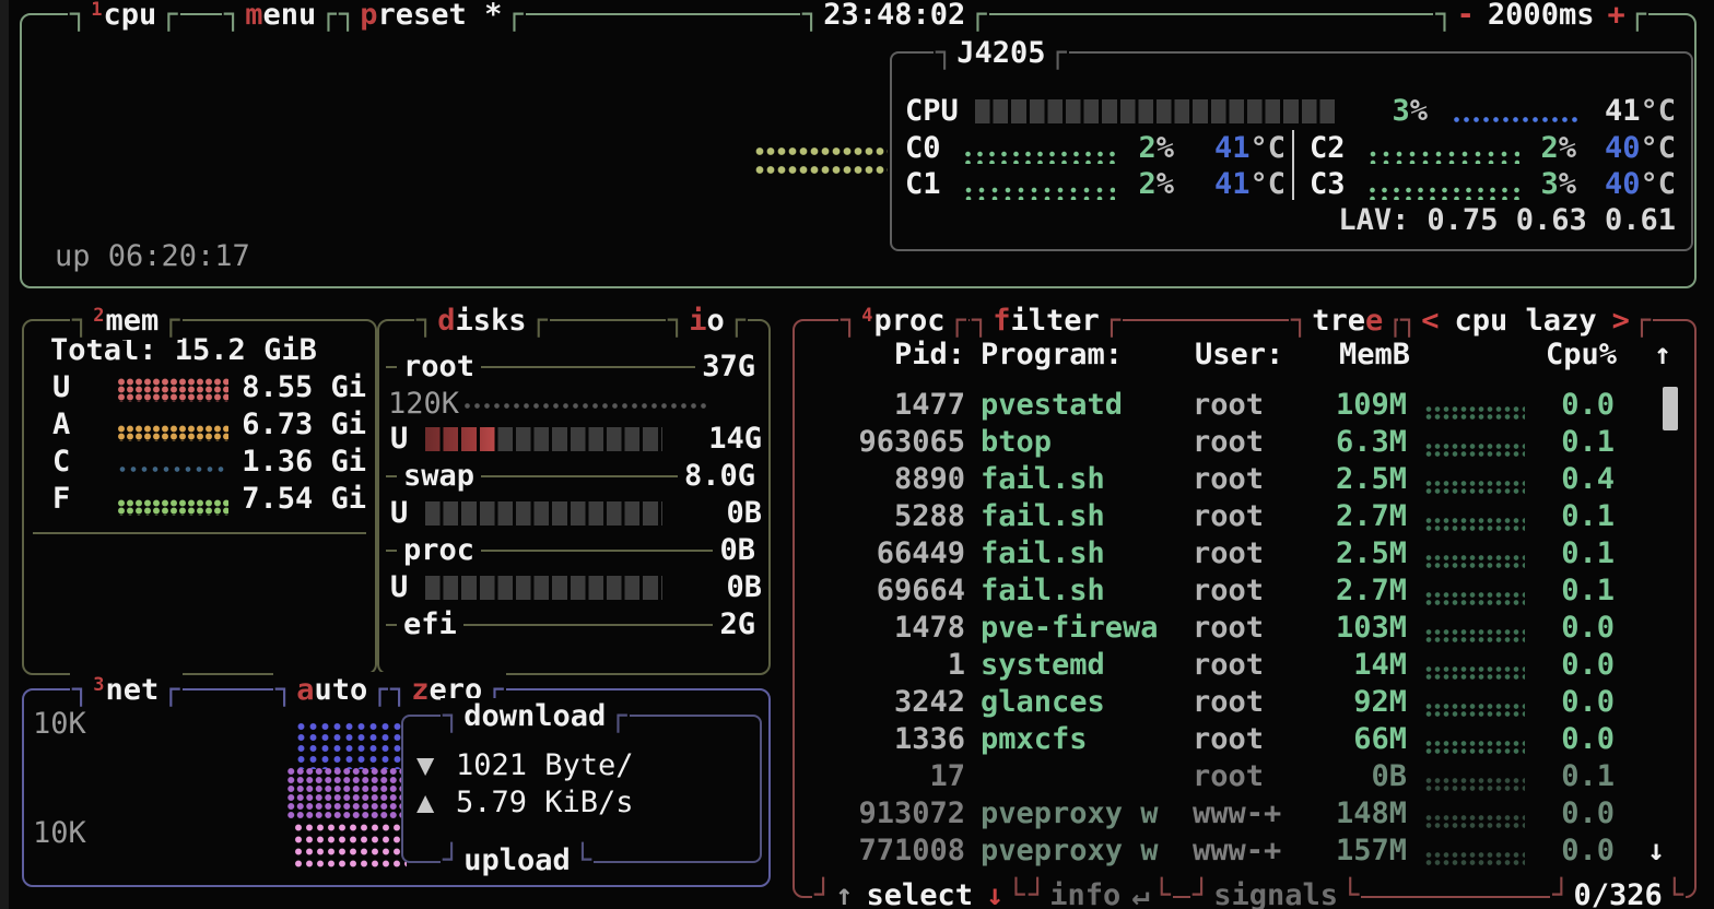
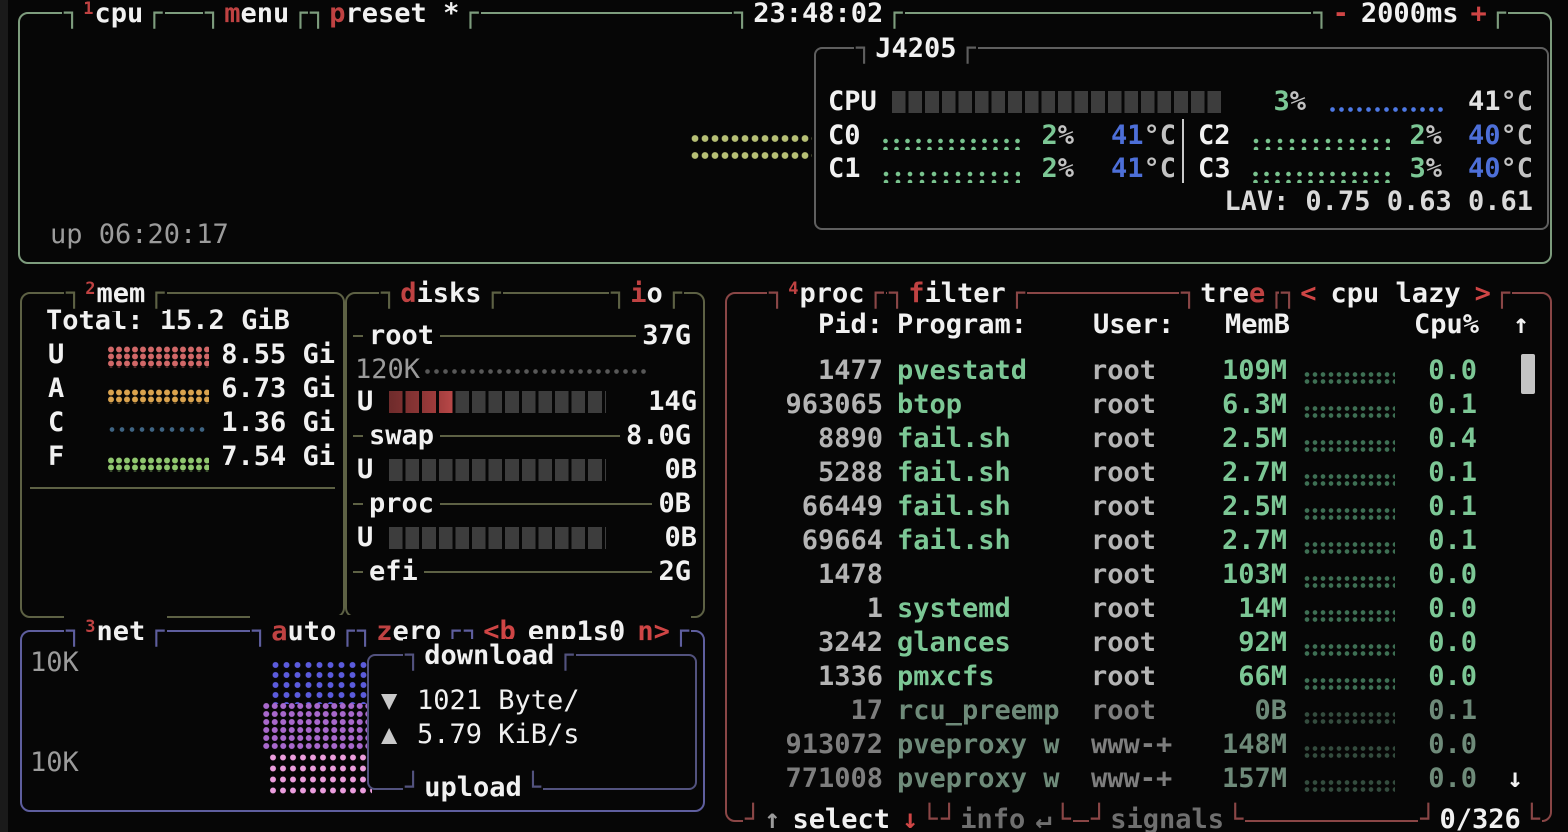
  1cpu
  menu
  preset *
  23:48:02
  - 2000ms +
  up 06:20:17
  J4205
  CPU
  3%
  41°C
  C0
  2%
  41°C
  C1
  2%
  41°C
  C2
  2%
  40°C
  C3
  3%
  40°C
  LAV: 0.75 0.63 0.61
  2mem
  Total: 15.2 GiB
  U
  8.55 Gi
  A
  6.73 Gi
  C
  1.36 Gi
  F
  7.54 Gi
  disks
  io
  root
  37G
  120K
  U
  14G
  swap
  8.0G
  U
  0B
  proc
  0B
  U
  0B
  efi
  2G
  3net
  auto
  zero
+ <b enp1s0 n>
  10K
  10K
  download
  ▼
  1021 Byte/
  ▲
  5.79 KiB/s
  upload
  4proc
  filter
  tree
  < cpu lazy >
  Pid:
  Program:
  User:
  MemB
  Cpu%
  ↑
  1477
  pvestatd
  root
  109M
  0.0
  963065
  btop
  root
  6.3M
  0.1
  8890
  fail.sh
  root
  2.5M
  0.4
  5288
  fail.sh
  root
  2.7M
  0.1
  66449
  fail.sh
  root
  2.5M
  0.1
  69664
  fail.sh
  root
  2.7M
  0.1
  1478
- pve-firewa
  root
  103M
  0.0
  1
  systemd
  root
  14M
  0.0
  3242
  glances
  root
  92M
  0.0
  1336
  pmxcfs
  root
  66M
  0.0
  17
+ rcu_preemp
  root
  0B
  0.1
  913072
  pveproxy w
  www-+
  148M
  0.0
  771008
  pveproxy w
  www-+
  157M
  0.0
  ↓
  ↑ select ↓
  info ↵
  signals
  0/326
